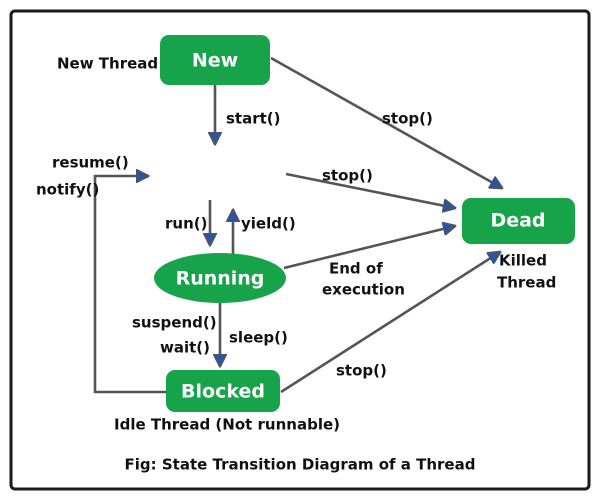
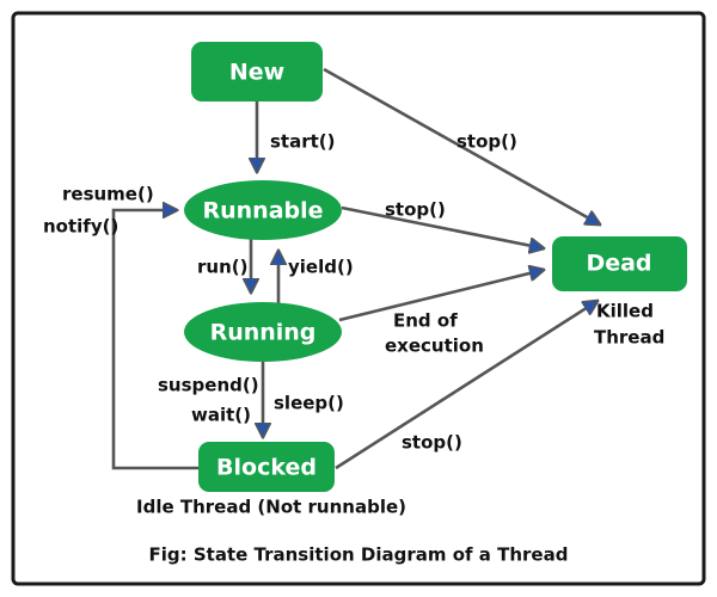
  start()
  stop()
  stop()
  run()
  yield()
  End of
  execution
  suspend()
  wait()
  sleep()
  stop()
  resume()
  notify()
  New
+ Runnable
  Running
  Blocked
  Dead
- New Thread
  Idle Thread (Not runnable)
  Killed
  Thread
  Fig: State Transition Diagram of a Thread
